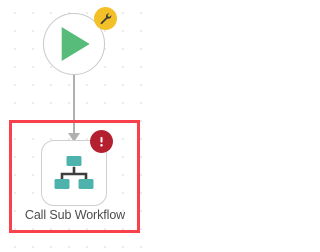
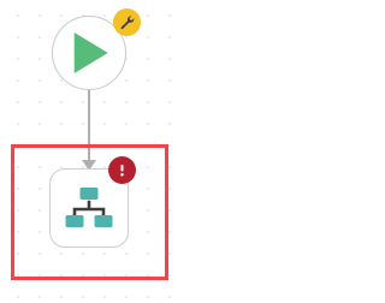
- Call Sub Workflow
